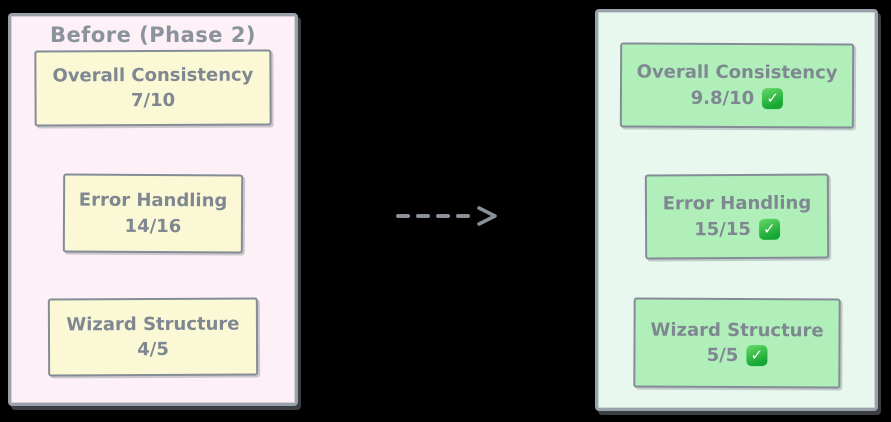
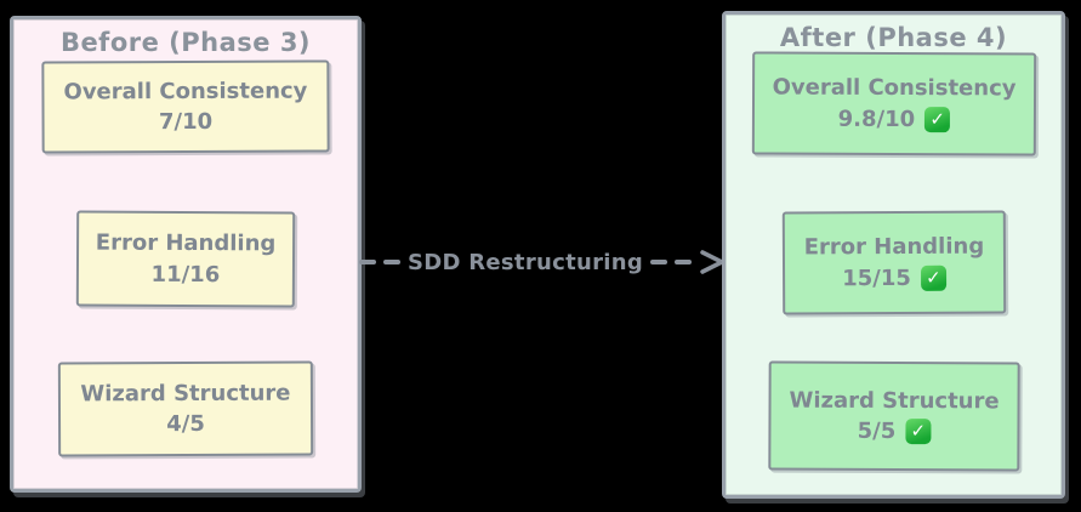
- Before (Phase 2)
+ Before (Phase 3)
  Overall Consistency
  7/10
  Error Handling
- 14/16
+ 11/16
  Wizard Structure
  4/5
+ SDD Restructuring
+ After (Phase 4)
  Overall Consistency
  9.8/10
  ✓
  Error Handling
  15/15
  ✓
  Wizard Structure
  5/5
  ✓
